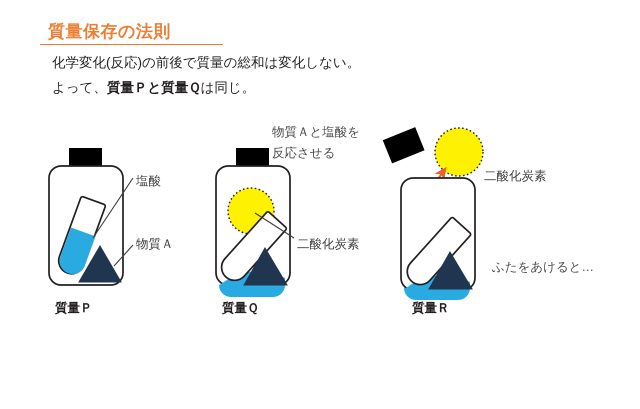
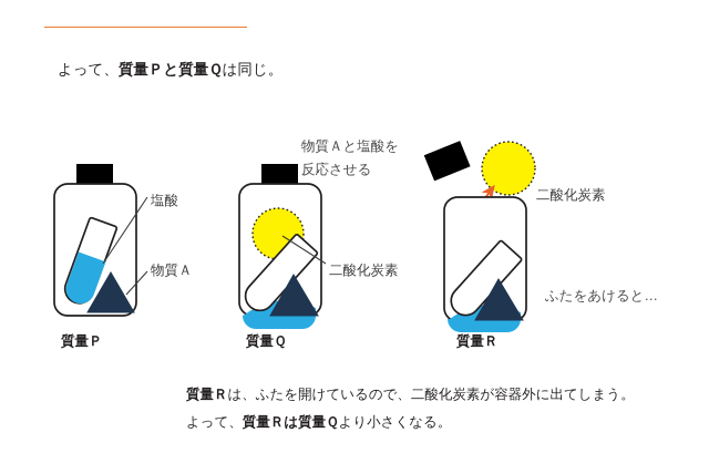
- 質量保存の法則
- 化学変化(反応)の前後で質量の総和は変化しない。
  よって、質量Ｐと質量Ｑは同じ。
  塩酸
  物質Ａ
  物質Ａと塩酸を
  反応させる
  二酸化炭素
  二酸化炭素
  ふたをあけると…
  質量Ｐ
  質量Ｑ
  質量Ｒ
+ 質量Ｒは、ふたを開けているので、二酸化炭素が容器外に出てしまう。
+ よって、質量Ｒは質量Ｑより小さくなる。
